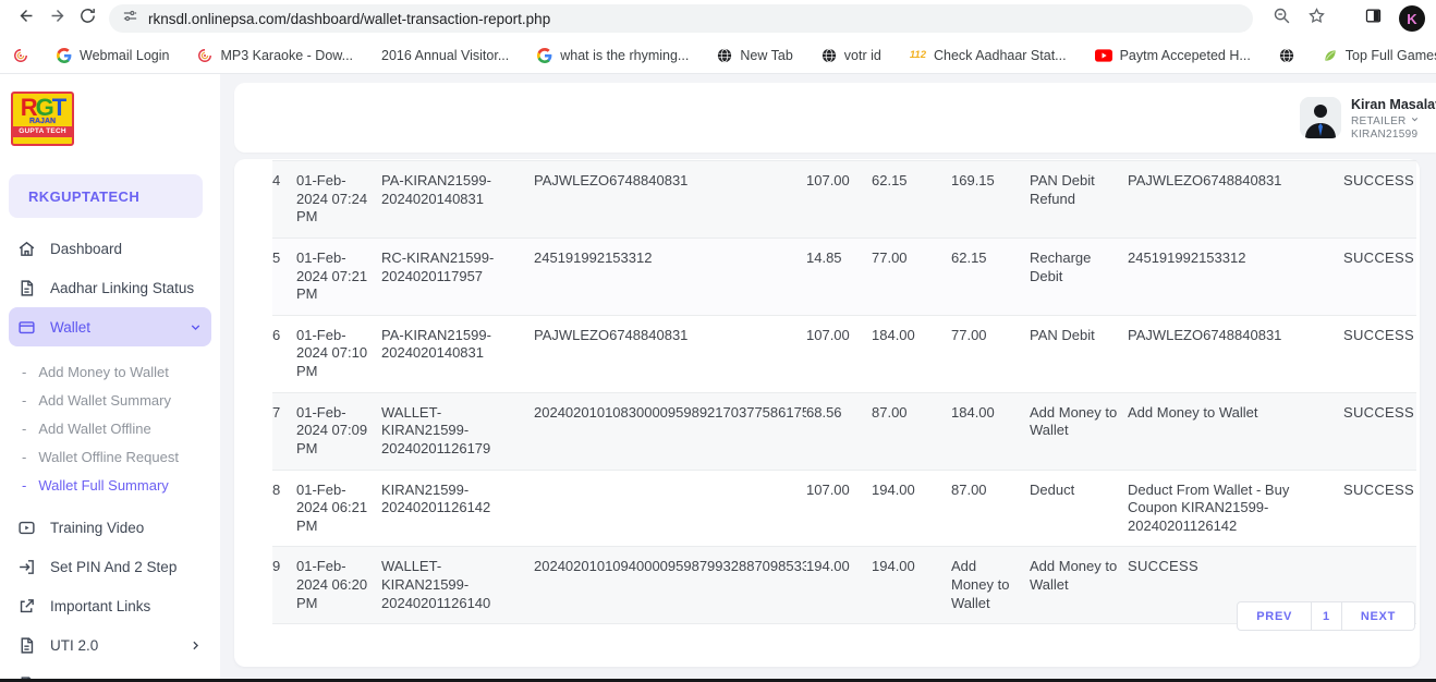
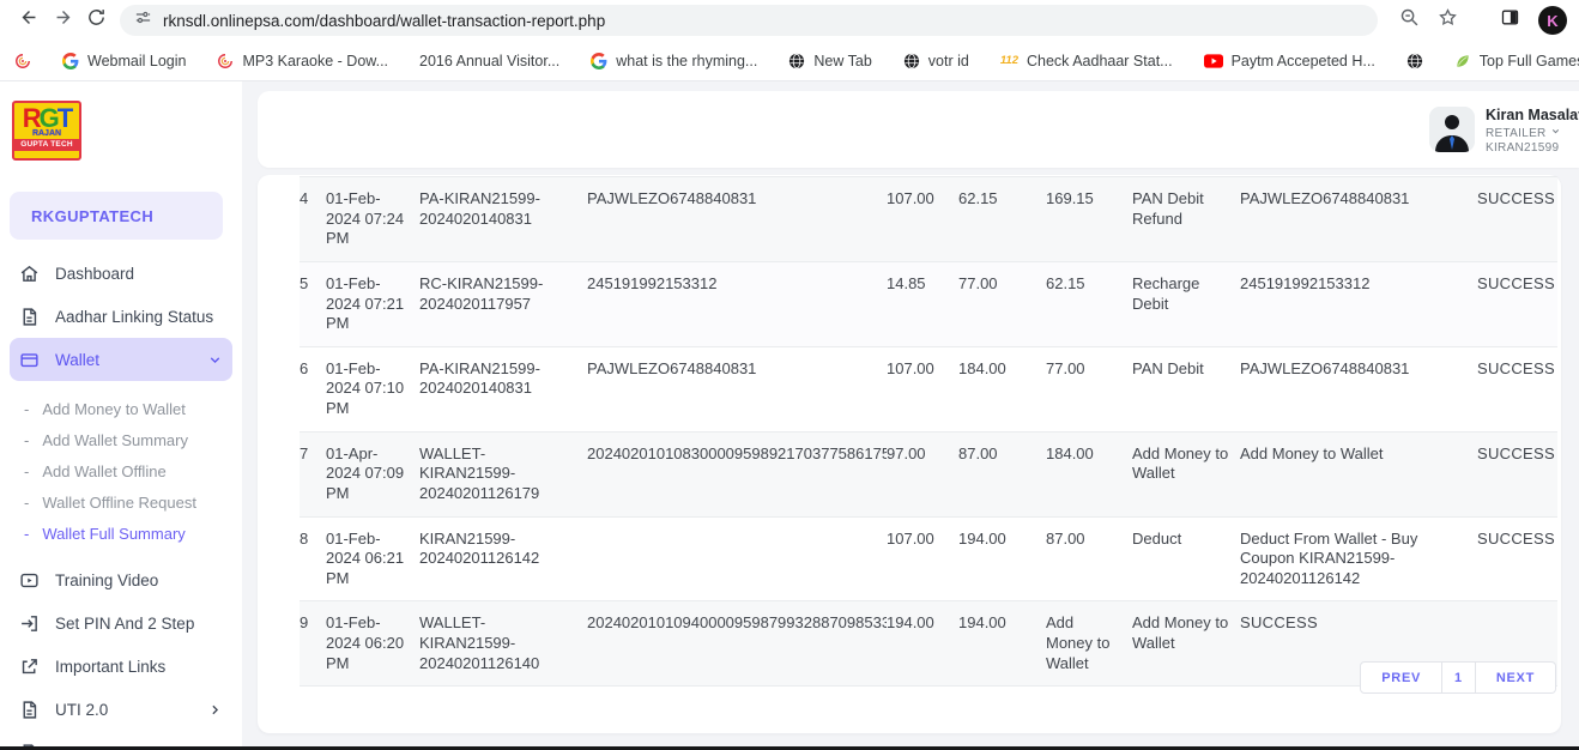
  rknsdl.onlinepsa.com/dashboard/wallet-transaction-report.php
  K
  Webmail Login
  MP3 Karaoke - Dow...
  2016 Annual Visitor...
  what is the rhyming...
  New Tab
  votr id
  112
  Check Aadhaar Stat...
  Paytm Accepeted H...
  RGT
  RKGUPTATECH
  Dashboard
  Aadhar Linking Status
  Wallet
  -
  Add Money to Wallet
  -
  Add Wallet Summary
  -
  Add Wallet Offline
  -
  Wallet Offline Request
  -
  Wallet Full Summary
  Training Video
  Set PIN And 2 Step
  Important Links
  UTI 2.0
  Kiran Masala
  RETAILER
  KIRAN21599
  4
  01-Feb-2024 07:24 PM
  PA-KIRAN21599-2024020140831
  PAJWLEZO6748840831
  107.00
  62.15
  169.15
  PAN Debit Refund
  PAJWLEZO6748840831
  SUCCESS
  5
  01-Feb-2024 07:21 PM
  RC-KIRAN21599-2024020117957
  245191992153312
  14.85
  77.00
  62.15
  Recharge Debit
  245191992153312
  SUCCESS
  6
  01-Feb-2024 07:10 PM
  PA-KIRAN21599-2024020140831
  PAJWLEZO6748840831
  107.00
  184.00
  77.00
  PAN Debit
  PAJWLEZO6748840831
  SUCCESS
  7
- 01-Feb-2024 07:09 PM
+ 01-Apr-2024 07:09 PM
  WALLET-KIRAN21599-20240201126179
  20240201010830000959892170377586175
- 68.56
+ 97.00
  87.00
  184.00
  Add Money to Wallet
  Add Money to Wallet
  SUCCESS
  8
  01-Feb-2024 06:21 PM
  KIRAN21599-20240201126142
  107.00
  194.00
  87.00
  Deduct
  Deduct From Wallet - Buy Coupon KIRAN21599-20240201126142
  SUCCESS
  9
  01-Feb-2024 06:20 PM
  WALLET-KIRAN21599-20240201126140
  20240201010940000959879932887098533
  194.00
  194.00
  Add Money to Wallet
  Add Money to Wallet
  SUCCESS
  PREV
  1
  NEXT
